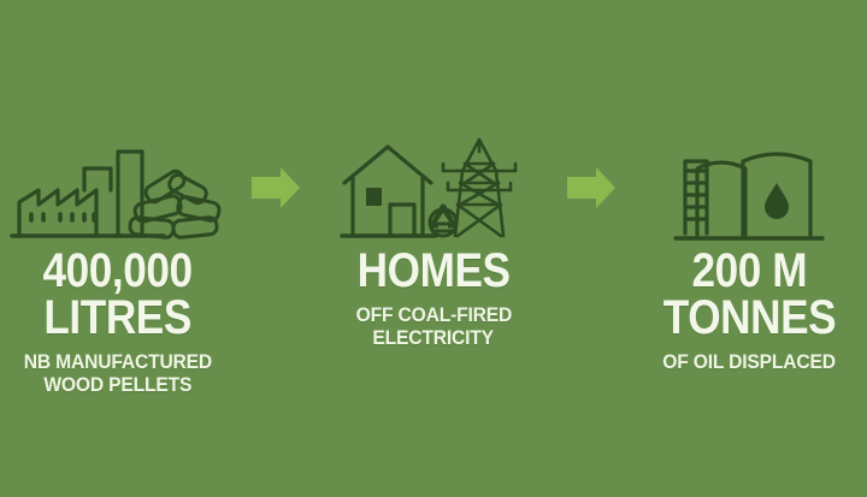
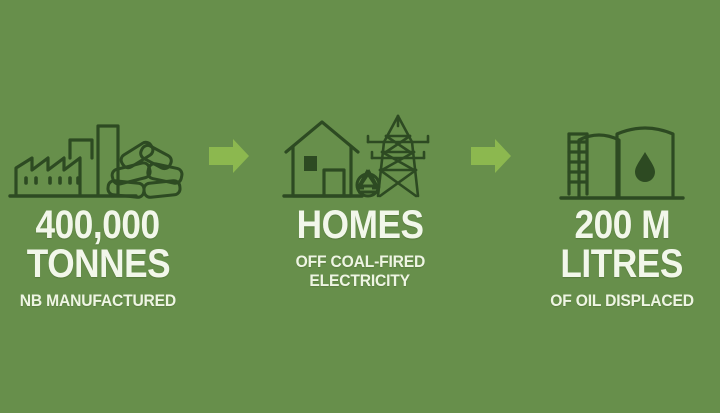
  400,000
- LITRES
+ TONNES
  NB MANUFACTURED
- WOOD PELLETS
  HOMES
  OFF COAL-FIRED
  ELECTRICITY
  200 M
- TONNES
+ LITRES
  OF OIL DISPLACED
